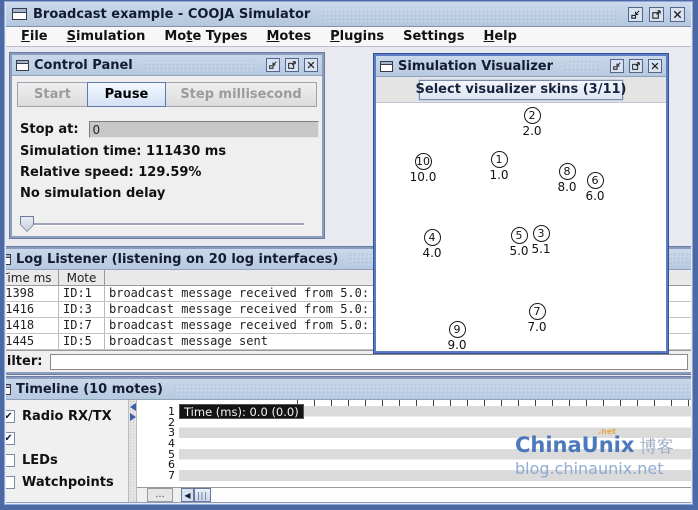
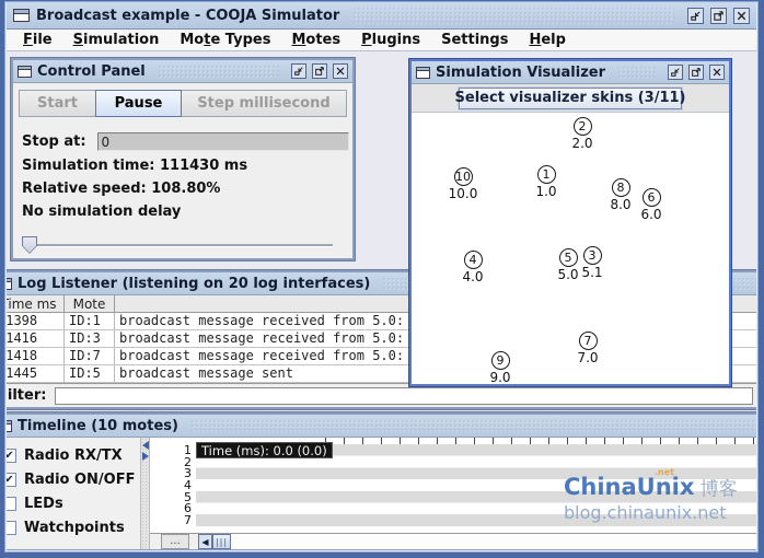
  Broadcast example - COOJA Simulator
  File
  Simulation
  Mote Types
  Motes
  Plugins
  Settings
  Help
  Log Listener (listening on 20 log interfaces)
  ime ms
  Mote
  1398
  ID:1
  broadcast message received from 5.0:
  1416
  ID:3
  broadcast message received from 5.0:
  1418
  ID:7
  broadcast message received from 5.0:
  1445
  ID:5
  broadcast message sent
  ilter:
  Timeline (10 motes)
  ✔
  Radio RX/TX
  ✔
+ Radio ON/OFF
  LEDs
  Watchpoints
  1
  2
  3
  4
  5
  6
  7
  Time (ms): 0.0 (0.0)
  ...
  ◀
  |||
  Control Panel
  Start
  Pause
  Step millisecond
  Stop at:
  0
  Simulation time: 111430 ms
- Relative speed: 129.59%
+ Relative speed: 108.80%
  No simulation delay
  Simulation Visualizer
  Select visualizer skins (3/11)
  2
  2.0
  10
  10.0
  1
  1.0
  8
  8.0
  6
  6.0
  4
  4.0
  5
  5.0
  3
  5.1
  7
  7.0
  9
  9.0
  ChinaUnix
  .net
  博客
  blog.chinaunix.net
